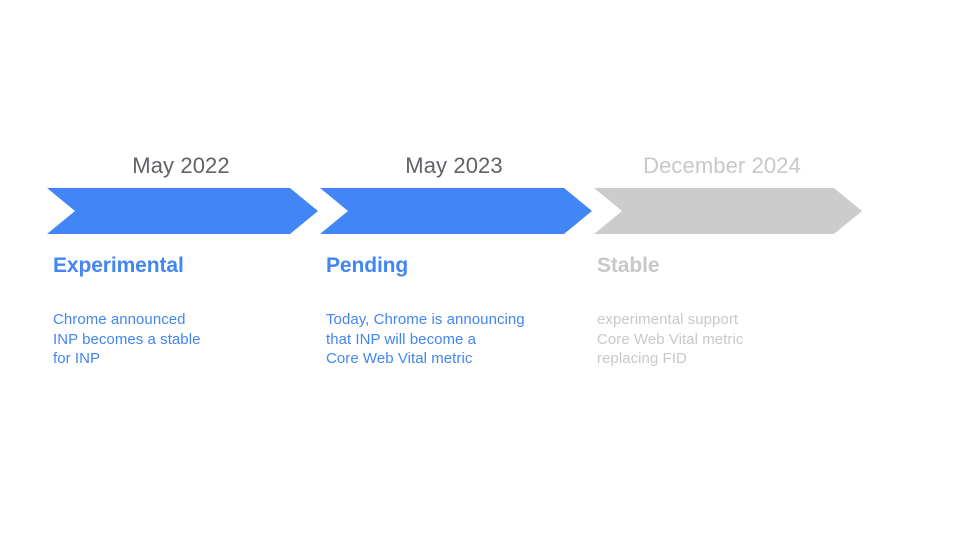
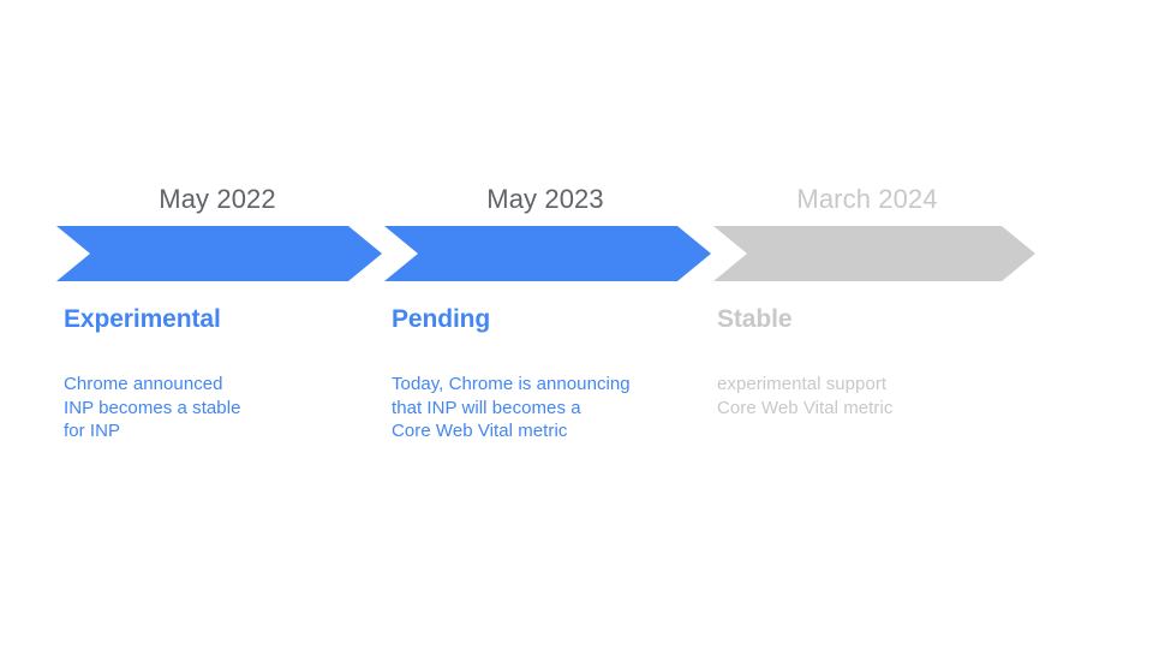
  May 2022
  May 2023
- December 2024
+ March 2024
  Experimental
  Pending
  Stable
  Chrome announced
  INP becomes a stable
  for INP
  Today, Chrome is announcing
- that INP will become a
+ that INP will becomes a
  Core Web Vital metric
  experimental support
  Core Web Vital metric
- replacing FID
